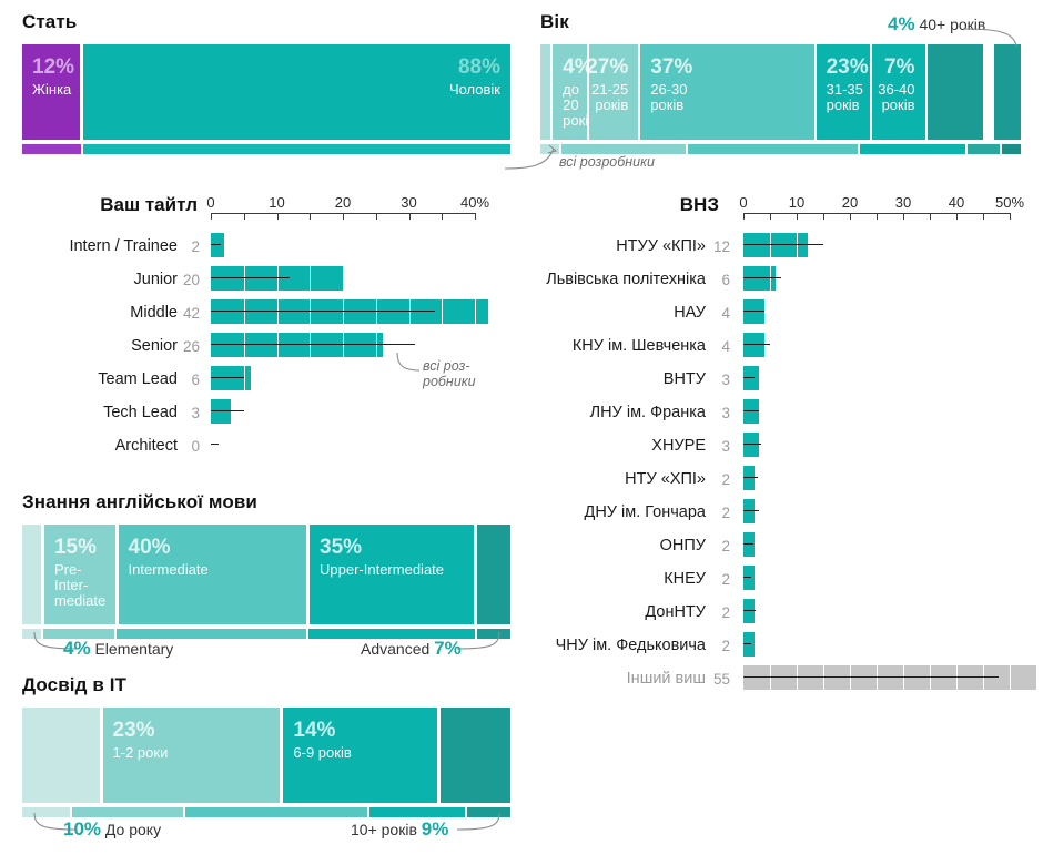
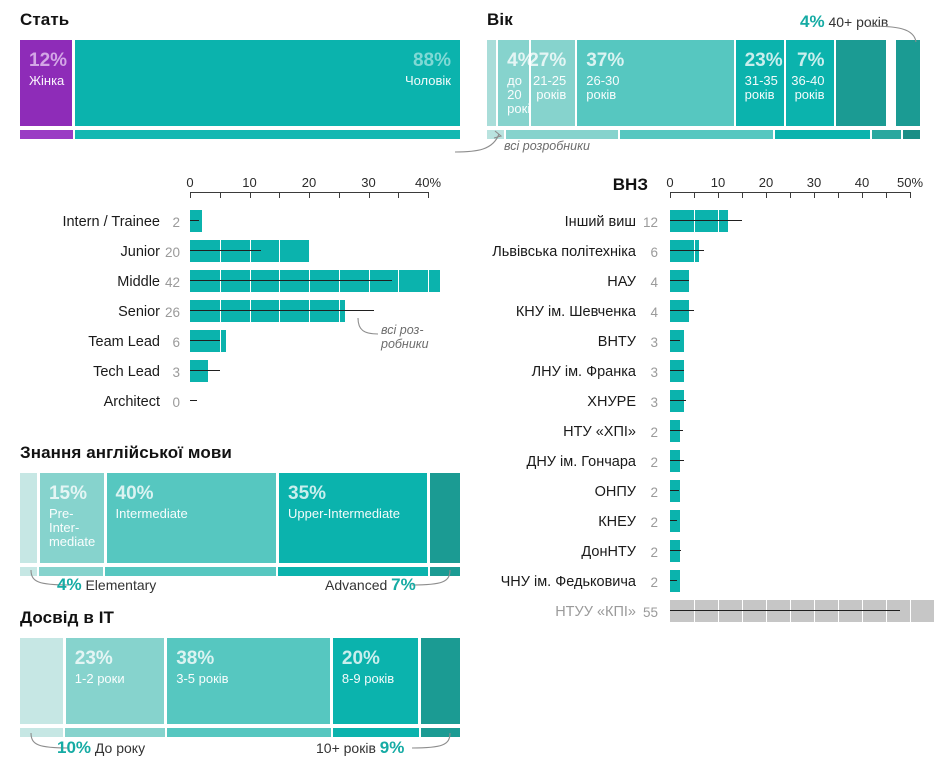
  Стать
  12%
  Жінка
  88%
  Чоловік
  Вік
  4%
  до 20
  рокі
  27%
  21-25
  років
  37%
  26-30
  років
  23%
  31-35
  років
  7%
  36-40
  років
  4% 40+ років
  всі розробники
- Ваш тайтл
  0
  10
  20
  30
  40%
  Intern / Trainee
  2
  Junior
  20
  Middle
  42
  Senior
  26
  Team Lead
  6
  Tech Lead
  3
  Architect
  0
  всі роз-
  робники
  ВНЗ
  0
  10
  20
  30
  40
  50%
- НТУУ «КПІ»
+ Інший виш
  12
  Львівська політехніка
  6
  НАУ
  4
  КНУ ім. Шевченка
  4
  ВНТУ
  3
  ЛНУ ім. Франка
  3
  ХНУРЕ
  3
  НТУ «ХПІ»
  2
  ДНУ ім. Гончара
  2
  ОНПУ
  2
  КНЕУ
  2
  ДонНТУ
  2
  ЧНУ ім. Федьковича
  2
- Інший виш
+ НТУУ «КПІ»
  55
  Знання англійської мови
  15%
  Pre-Inter-
  mediate
  40%
  Intermediate
  35%
  Upper-Intermediate
  4% Elementary
  Advanced 7%
  Досвід в ІТ
  23%
  1-2 роки
+ 38%
+ 3-5 років
- 14%
+ 20%
- 6-9 років
+ 8-9 років
  10% До року
  10+ років 9%
